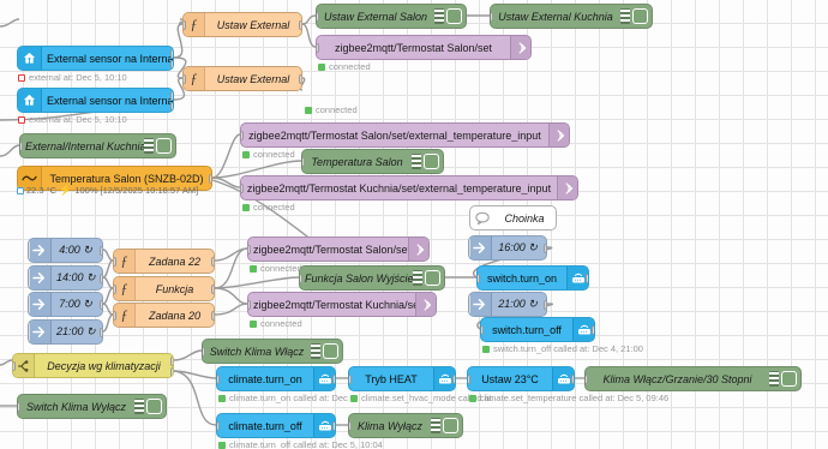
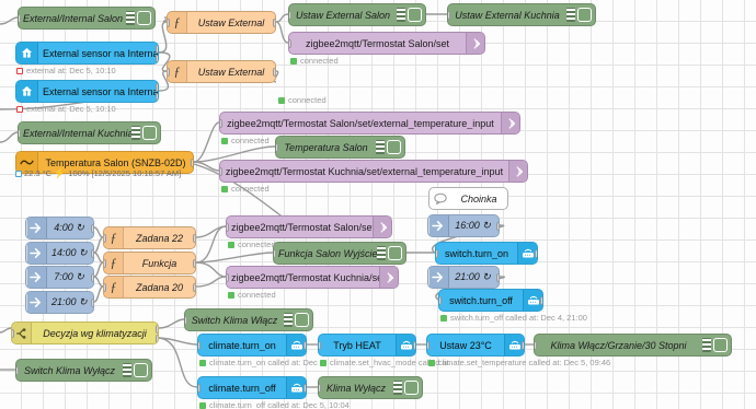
+ External/Internal Salon
  ƒ
  Ustaw External
  Ustaw External Salon
  Ustaw External Kuchnia
  External sensor na Intern
  zigbee2mqtt/Termostat Salon/set
  ƒ
  Ustaw External
  External sensor na Intern
  External/Internal Kuchni
  zigbee2mqtt/Termostat Salon/set/external_temperature_input
  Temperatura Salon
  Temperatura Salon (SNZB-02D)
  zigbee2mqtt/Termostat Kuchnia/set/external_temperature_input
  Choinka
  4:00 ↻
  ƒ
  Zadana 22
  zigbee2mqtt/Termostat Salon/se
  16:00 ↻
  14:00 ↻
  ƒ
  Funkcja
  Funkcja Salon Wyjście
  switch.turn_on
  7:00 ↻
  ƒ
  Zadana 20
  zigbee2mqtt/Termostat Kuchnia/s
  21:00 ↻
  21:00 ↻
  switch.turn_off
  Switch Klima Włącz
  Decyzja wg klimatyzacji
  climate.turn_on
  Tryb HEAT
  Ustaw 23°C
  Klima Włącz/Grzanie/30 Stopni
  Switch Klima Wyłącz
  climate.turn_off
  Klima Wyłącz
  external at: Dec 5, 10:10
  connected
  external at: Dec 5, 10:10
  connected
  connected
  connected
  connected
  connected
  switch.turn_off called at: Dec 4, 21:00
  climate.turn_on called at: Dec
  climate.set_hvac_mode cad at
  climate.set_temperature called at: Dec 5, 09:46
  climate.turn_off called at: Dec 5, 10:04
  22.3 °C
  ⚡
  100%
  [12/5/2025 10:18:57 AM]
